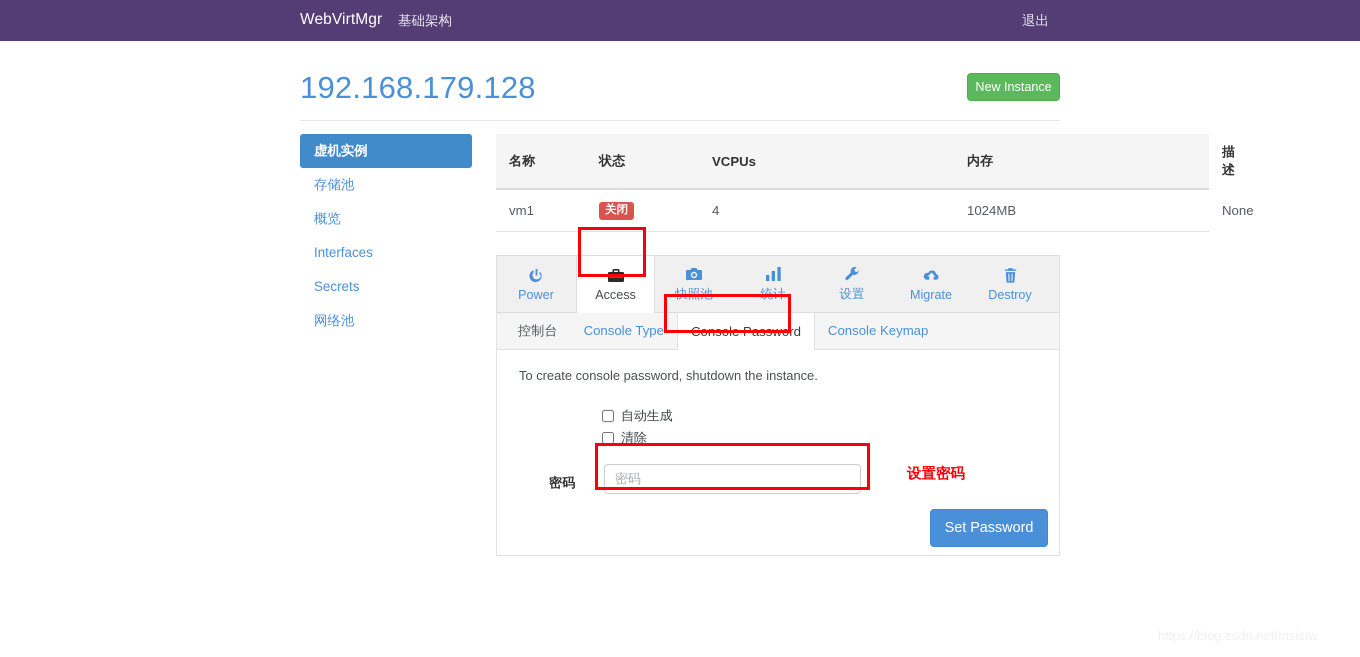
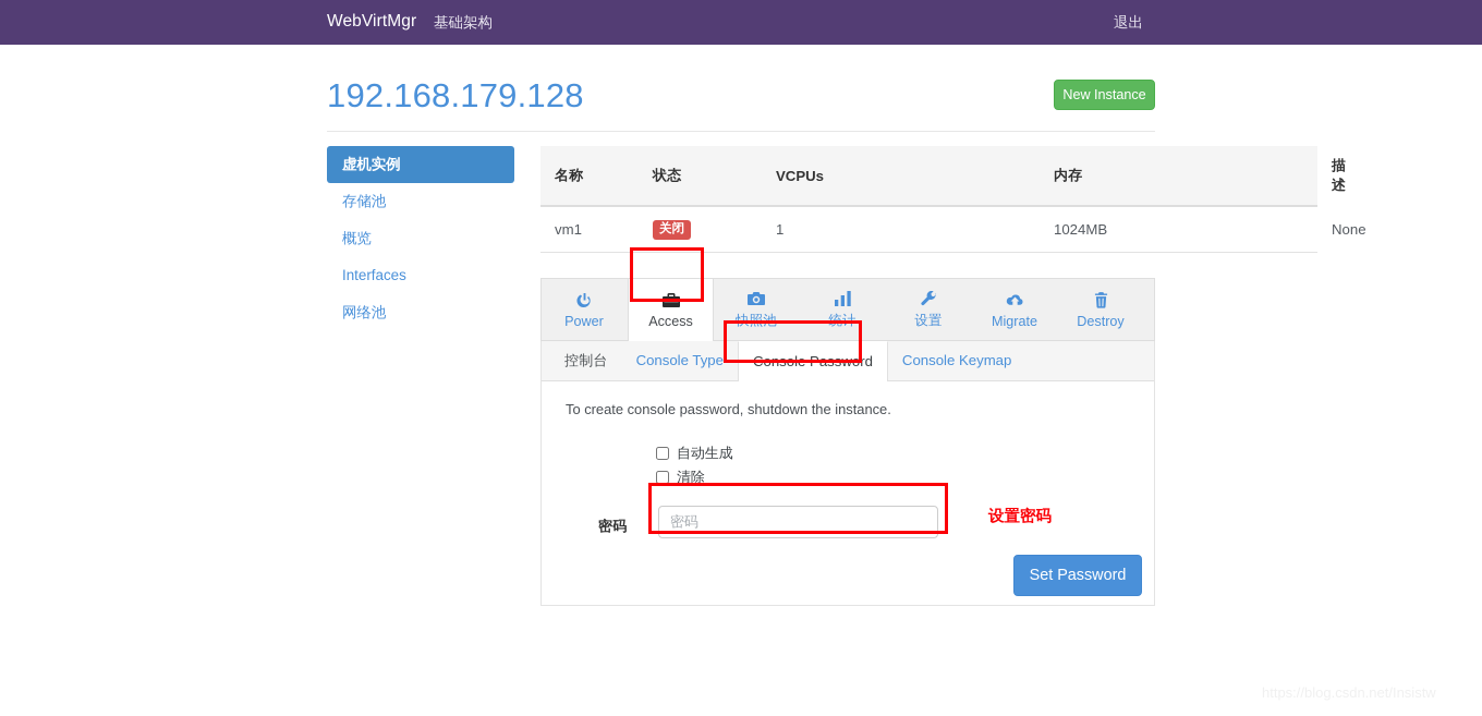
  WebVirtMgr
  基础架构
  退出
  192.168.179.128
  New Instance
  虚机实例
  存储池
  概览
  Interfaces
- Secrets
  网络池
  名称	状态	VCPUs	内存	描述
- vm1	关闭	4	1024MB	None
+ vm1	关闭	1	1024MB	None
  Power
  Access
  快照池
  统计
  设置
  Migrate
  Destroy
  控制台
  Console Type
  Console Password
  Console Keymap
  To create console password, shutdown the instance.
  自动生成
  清除
  密码
  密码
  设置密码
  Set Password
